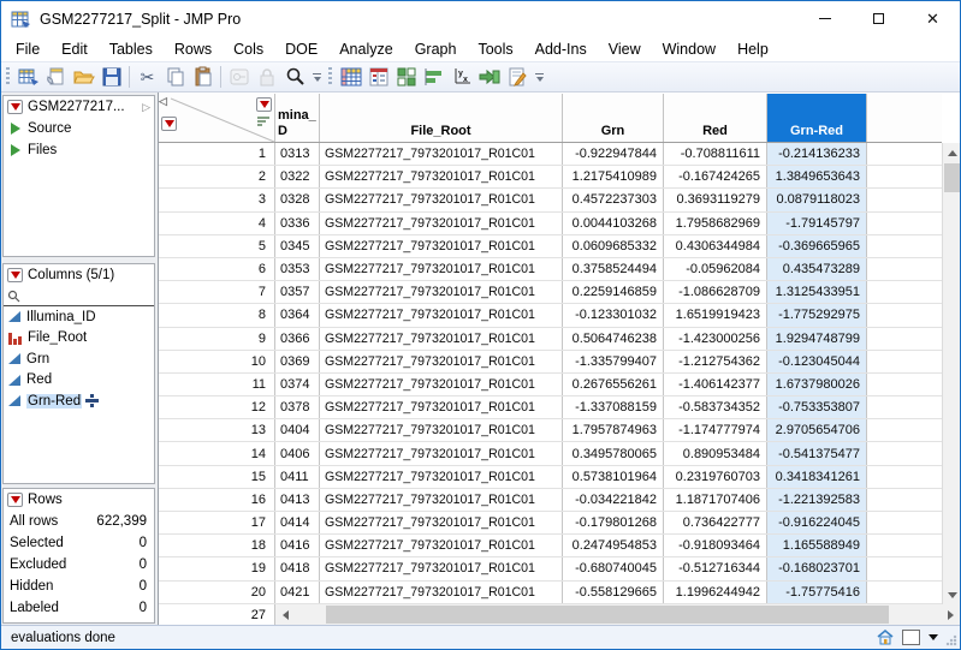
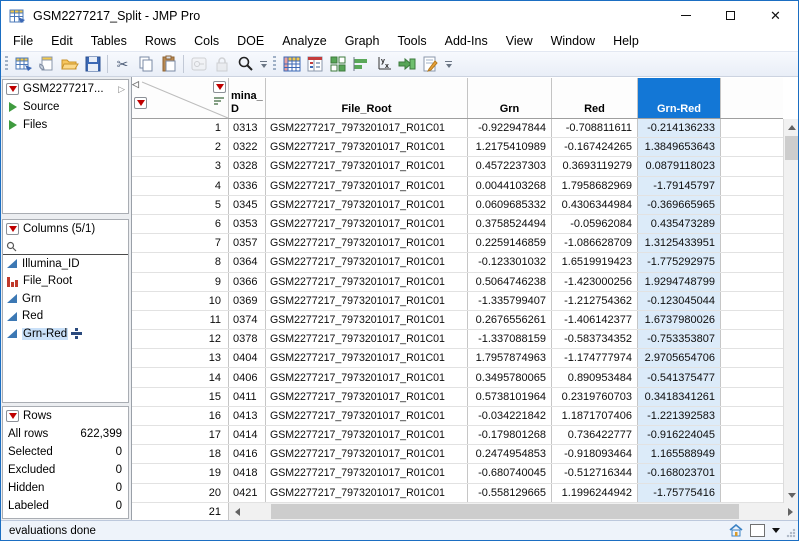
  GSM2277217_Split - JMP Pro
  ✕
  File
  Edit
  Tables
  Rows
  Cols
  DOE
  Analyze
  Graph
  Tools
  Add-Ins
  View
  Window
  Help
  ✂
  GSM2277217...
  ▷
  Source
  Files
  Columns (5/1)
  Illumina_ID
  File_Root
  Grn
  Red
  Grn-Red
  Rows
  All rows
  622,399
  Selected
  0
  Excluded
  0
  Hidden
  0
  Labeled
  0
  ◁
  mina_
  D
  File_Root
  Grn
  Red
  Grn-Red
  1
  0313
  GSM2277217_7973201017_R01C01
  -0.922947844
  -0.708811611
  -0.214136233
  2
  0322
  GSM2277217_7973201017_R01C01
  1.2175410989
  -0.167424265
  1.3849653643
  3
  0328
  GSM2277217_7973201017_R01C01
  0.4572237303
  0.3693119279
  0.0879118023
  4
  0336
  GSM2277217_7973201017_R01C01
  0.0044103268
  1.7958682969
  -1.79145797
  5
  0345
  GSM2277217_7973201017_R01C01
  0.0609685332
  0.4306344984
  -0.369665965
  6
  0353
  GSM2277217_7973201017_R01C01
  0.3758524494
  -0.05962084
  0.435473289
  7
  0357
  GSM2277217_7973201017_R01C01
  0.2259146859
  -1.086628709
  1.3125433951
  8
  0364
  GSM2277217_7973201017_R01C01
  -0.123301032
  1.6519919423
  -1.775292975
  9
  0366
  GSM2277217_7973201017_R01C01
  0.5064746238
  -1.423000256
  1.9294748799
  10
  0369
  GSM2277217_7973201017_R01C01
  -1.335799407
  -1.212754362
  -0.123045044
  11
  0374
  GSM2277217_7973201017_R01C01
  0.2676556261
  -1.406142377
  1.6737980026
  12
  0378
  GSM2277217_7973201017_R01C01
  -1.337088159
  -0.583734352
  -0.753353807
  13
  0404
  GSM2277217_7973201017_R01C01
  1.7957874963
  -1.174777974
  2.9705654706
  14
  0406
  GSM2277217_7973201017_R01C01
  0.3495780065
  0.890953484
  -0.541375477
  15
  0411
  GSM2277217_7973201017_R01C01
  0.5738101964
  0.2319760703
  0.3418341261
  16
  0413
  GSM2277217_7973201017_R01C01
  -0.034221842
  1.1871707406
  -1.221392583
  17
  0414
  GSM2277217_7973201017_R01C01
  -0.179801268
  0.736422777
  -0.916224045
  18
  0416
  GSM2277217_7973201017_R01C01
  0.2474954853
  -0.918093464
  1.165588949
  19
  0418
  GSM2277217_7973201017_R01C01
  -0.680740045
  -0.512716344
  -0.168023701
  20
  0421
  GSM2277217_7973201017_R01C01
  -0.558129665
  1.1996244942
  -1.75775416
- 27
+ 21
  evaluations done
